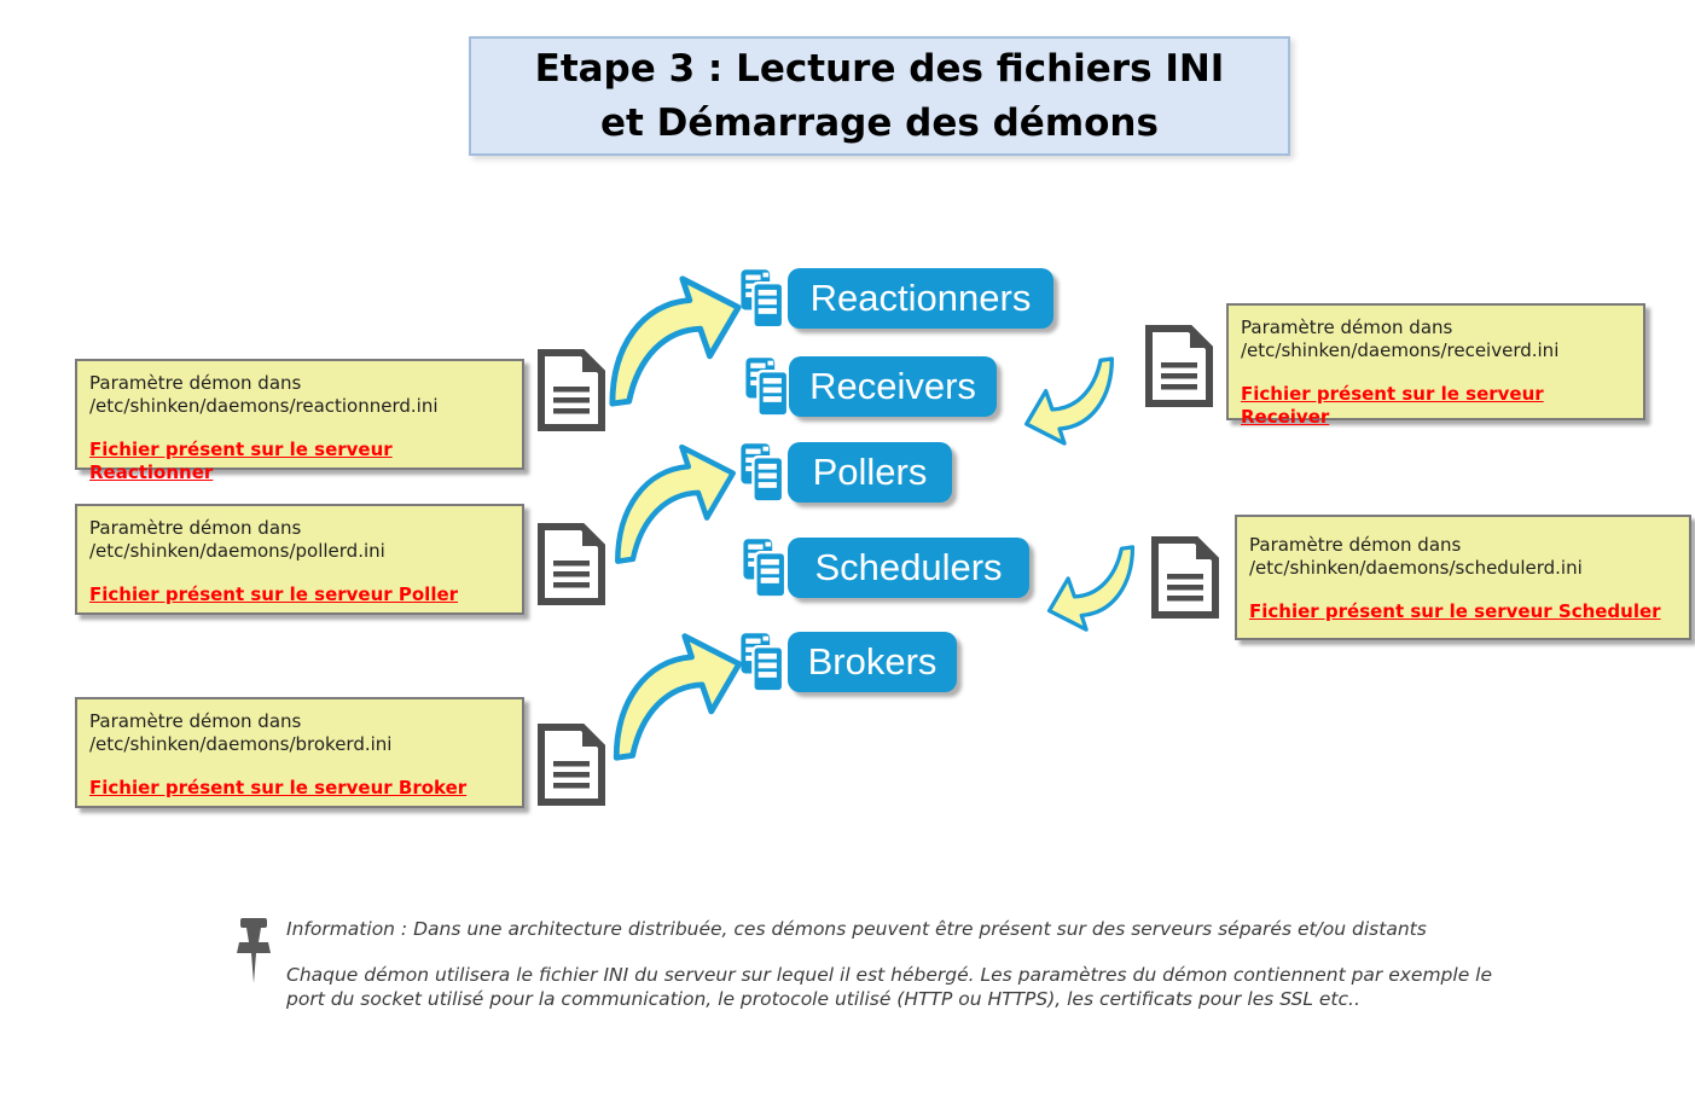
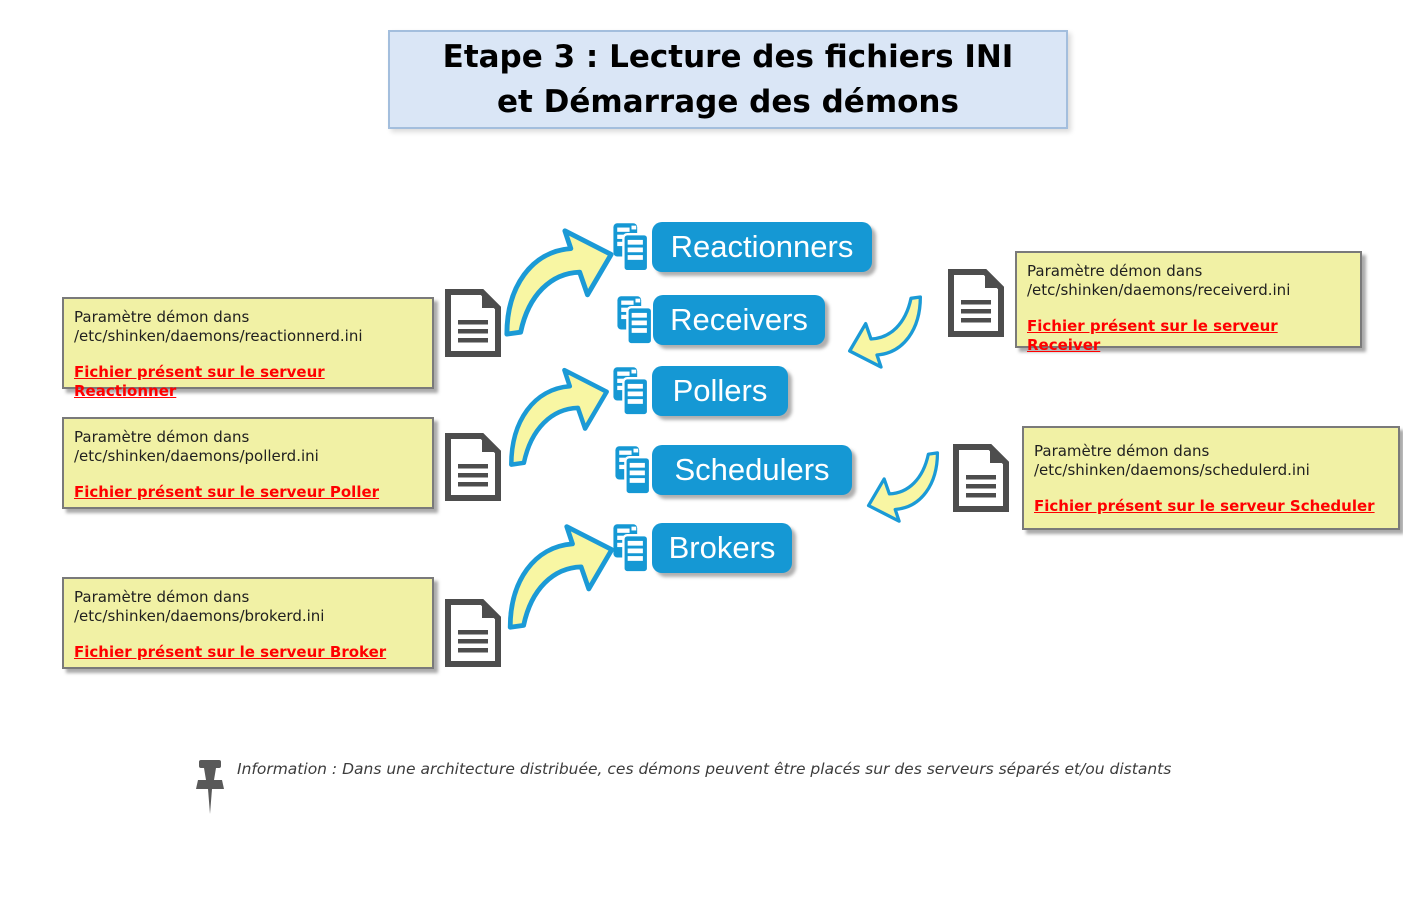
  Etape 3 : Lecture des fichiers INI
  et Démarrage des démons
  Reactionners
  Receivers
  Pollers
  Schedulers
  Brokers
  Paramètre démon dans
  /etc/shinken/daemons/reactionnerd.ini
  Fichier présent sur le serveur Reactionner
  Paramètre démon dans
  /etc/shinken/daemons/pollerd.ini
  Fichier présent sur le serveur Poller
  Paramètre démon dans
  /etc/shinken/daemons/brokerd.ini
  Fichier présent sur le serveur Broker
  Paramètre démon dans
  /etc/shinken/daemons/receiverd.ini
  Fichier présent sur le serveur Receiver
  Paramètre démon dans
  /etc/shinken/daemons/schedulerd.ini
  Fichier présent sur le serveur Scheduler
- Information : Dans une architecture distribuée, ces démons peuvent être présent sur des serveurs séparés et/ou distants
+ Information : Dans une architecture distribuée, ces démons peuvent être placés sur des serveurs séparés et/ou distants
- Chaque démon utilisera le fichier INI du serveur sur lequel il est hébergé. Les paramètres du démon contiennent par exemple le port du socket utilisé pour la communication, le protocole utilisé (HTTP ou HTTPS), les certificats pour les SSL etc..
